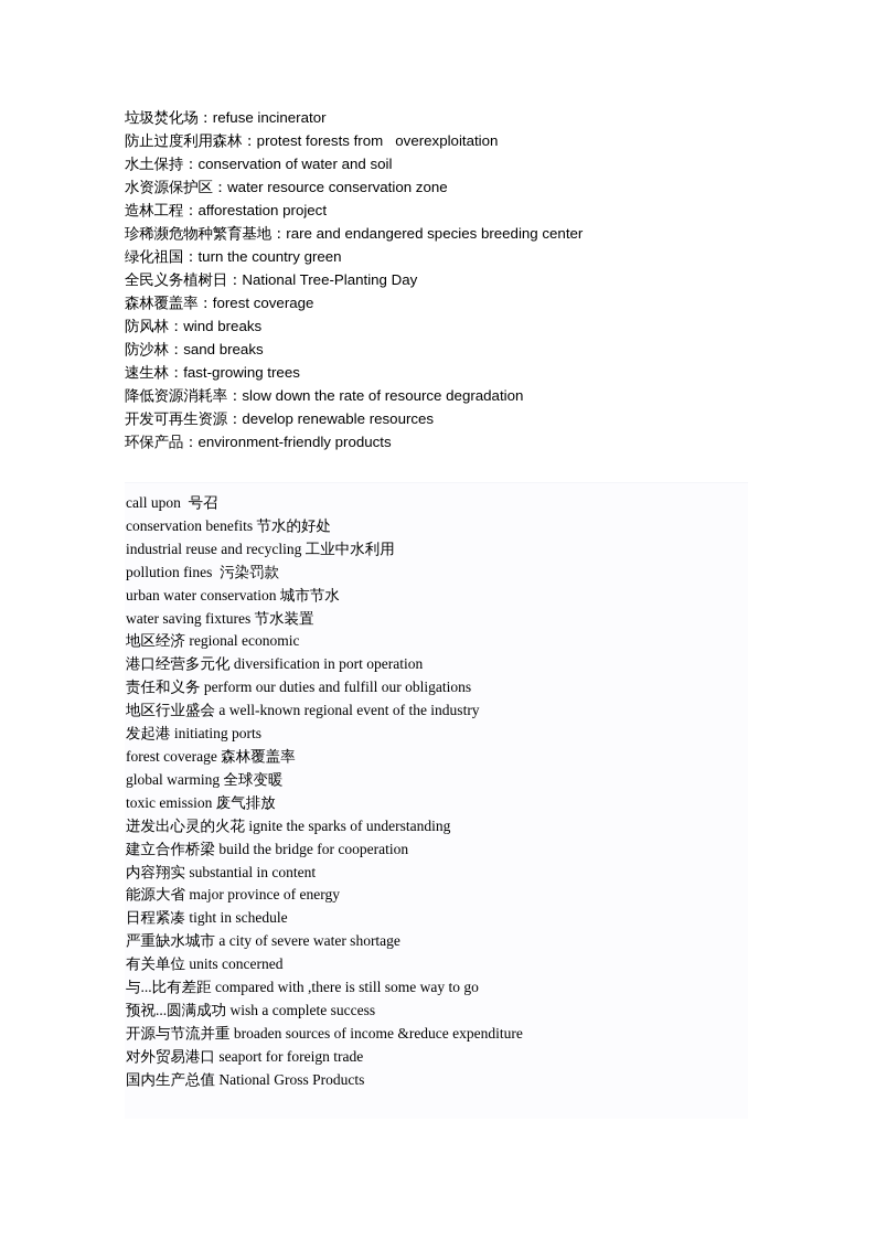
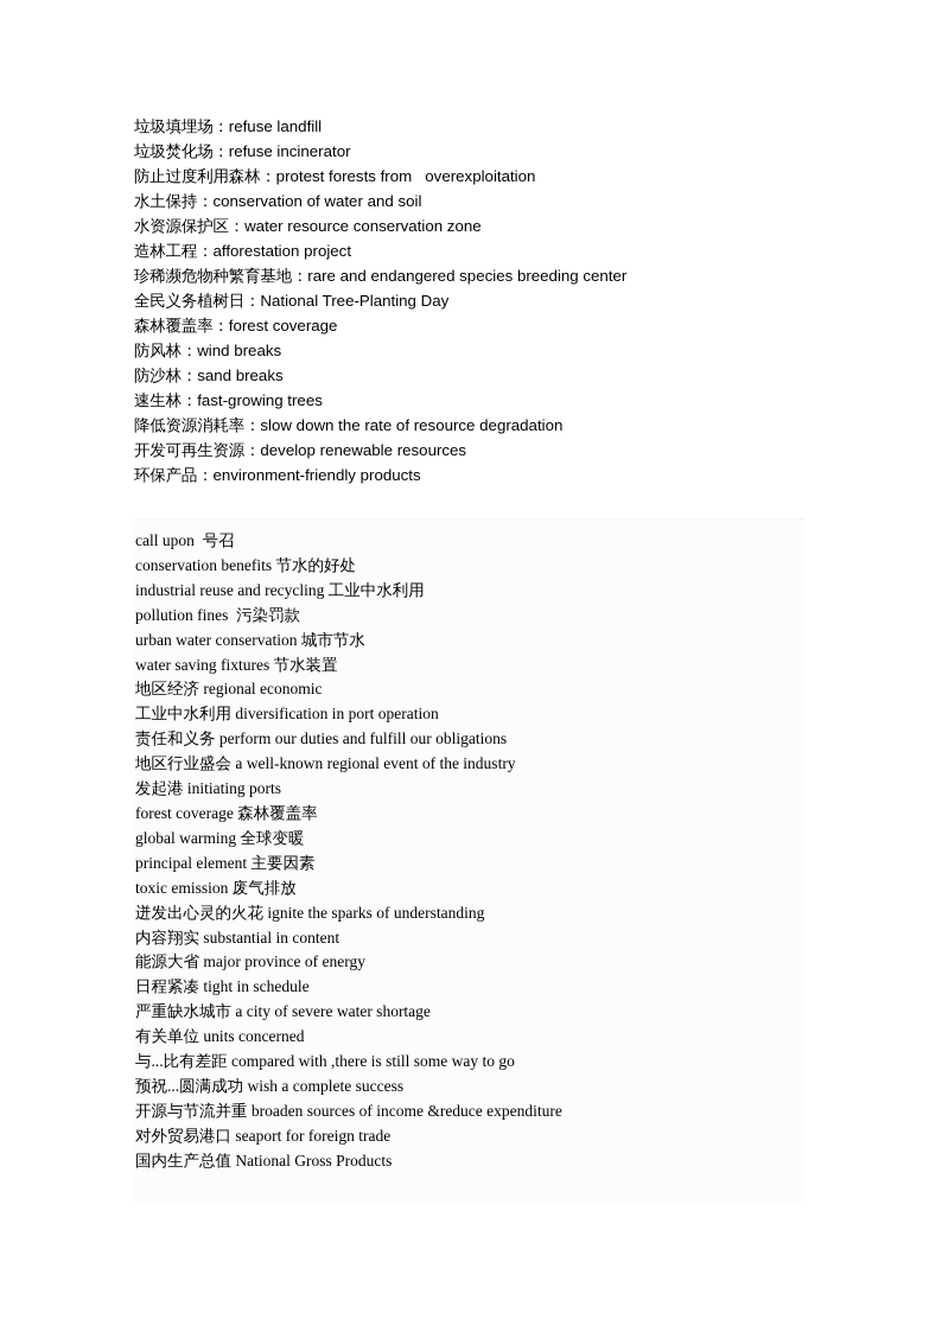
+ 垃圾填埋场：refuse landfill
  垃圾焚化场：refuse incinerator
  防止过度利用森林：protest forests from overexploitation
  水土保持：conservation of water and soil
  水资源保护区：water resource conservation zone
  造林工程：afforestation project
  珍稀濒危物种繁育基地：rare and endangered species breeding center
- 绿化祖国：turn the country green
  全民义务植树日：National Tree-Planting Day
  森林覆盖率：forest coverage
  防风林：wind breaks
  防沙林：sand breaks
  速生林：fast-growing trees
  降低资源消耗率：slow down the rate of resource degradation
  开发可再生资源：develop renewable resources
  环保产品：environment-friendly products
  call upon 号召
  conservation benefits 节水的好处
  industrial reuse and recycling 工业中水利用
  pollution fines 污染罚款
  urban water conservation 城市节水
  water saving fixtures 节水装置
  地区经济 regional economic
- 港口经营多元化 diversification in port operation
+ 工业中水利用 diversification in port operation
  责任和义务 perform our duties and fulfill our obligations
  地区行业盛会 a well-known regional event of the industry
  发起港 initiating ports
  forest coverage 森林覆盖率
  global warming 全球变暖
+ principal element 主要因素
  toxic emission 废气排放
  迸发出心灵的火花 ignite the sparks of understanding
- 建立合作桥梁 build the bridge for cooperation
  内容翔实 substantial in content
  能源大省 major province of energy
  日程紧凑 tight in schedule
  严重缺水城市 a city of severe water shortage
  有关单位 units concerned
  与...比有差距 compared with ,there is still some way to go
  预祝...圆满成功 wish a complete success
  开源与节流并重 broaden sources of income &reduce expenditure
  对外贸易港口 seaport for foreign trade
  国内生产总值 National Gross Products
